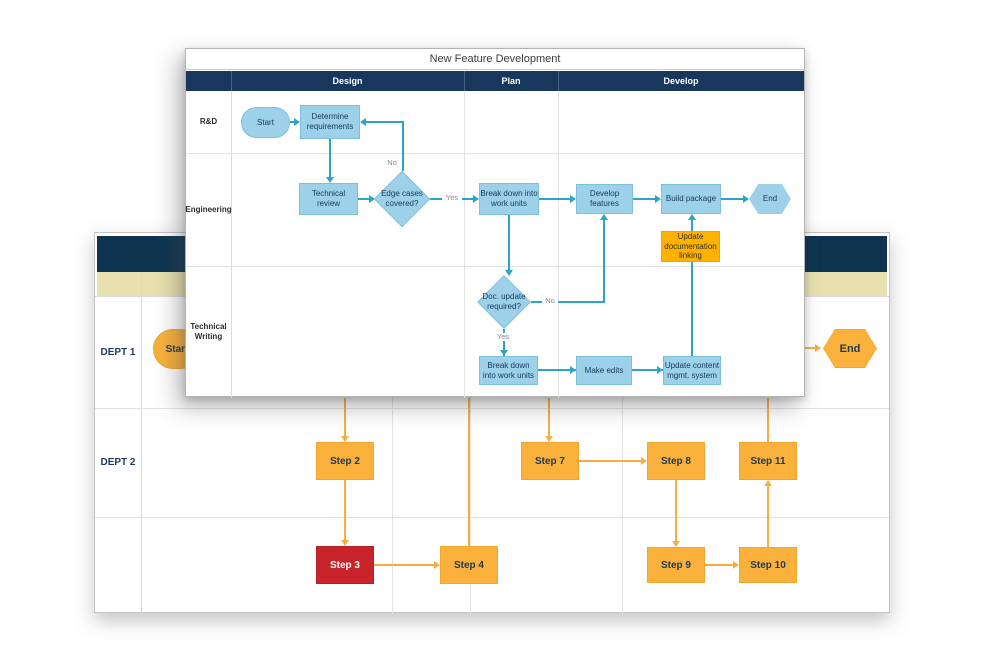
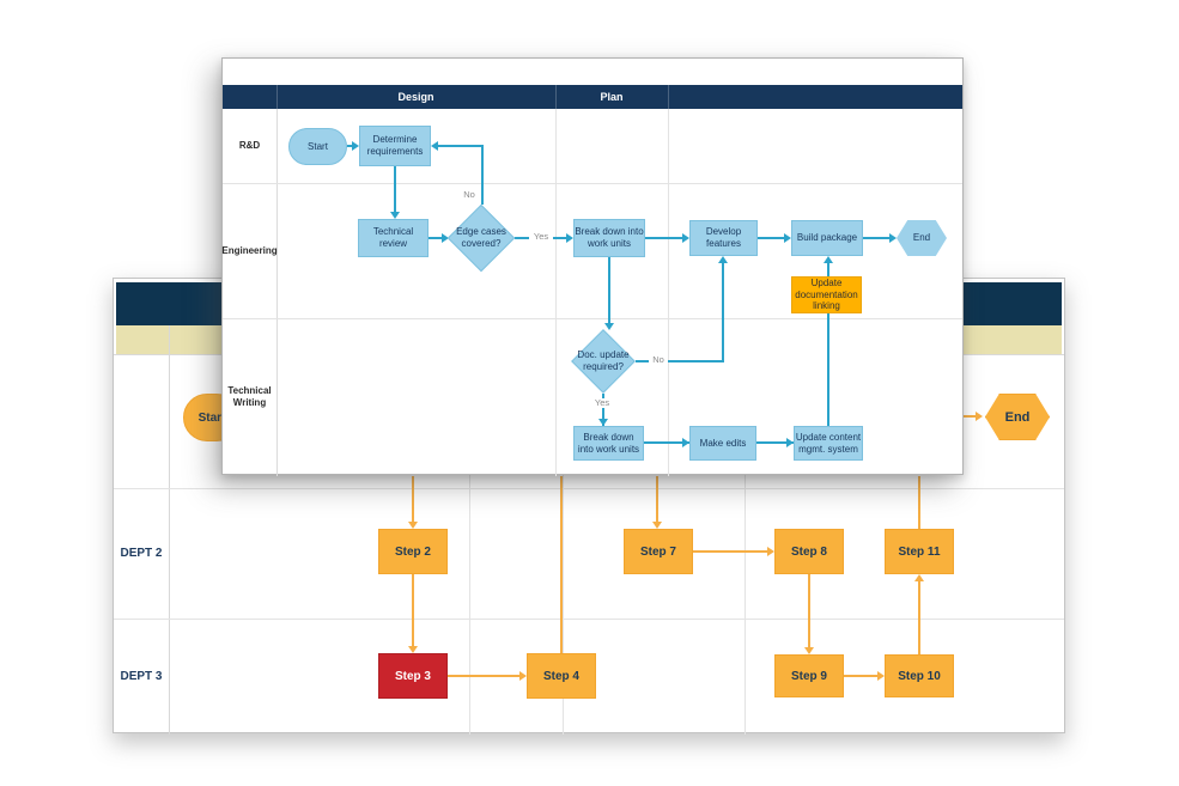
- DEPT 1
  DEPT 2
+ DEPT 3
  Star
  End
  Step 2
  Step 7
  Step 8
  Step 11
  Step 3
  Step 4
  Step 9
  Step 10
- New Feature Development
  Design
  Plan
- Develop
  R&D
  Engineering
  Technical Writing
  No
  Yes
  No
  Yes
  Start
  Determine requirements
  Technical review
  Edge cases covered?
  Break down into work units
  Develop features
  Build package
  End
  Update documentation linking
  Doc. update required?
  Break down into work units
  Make edits
  Update content mgmt. system
